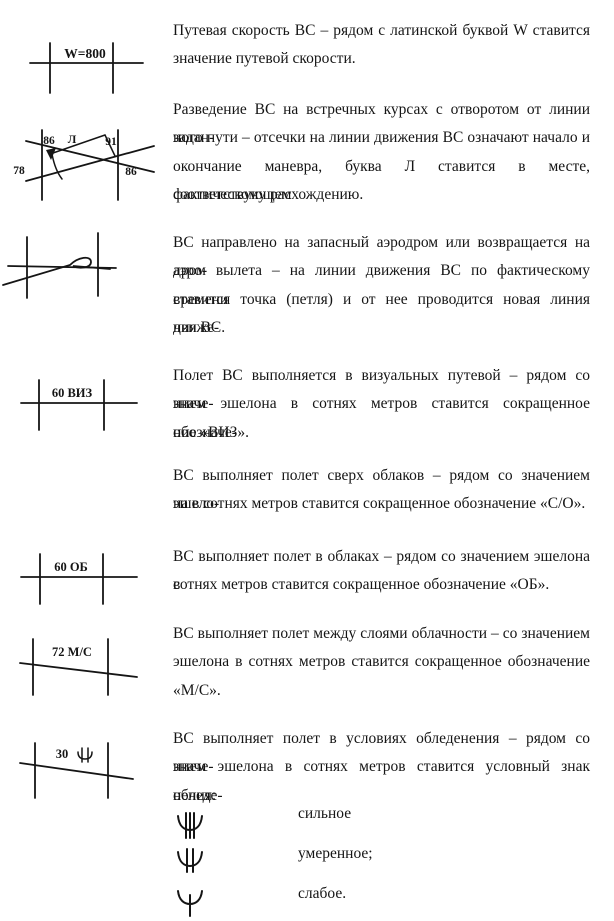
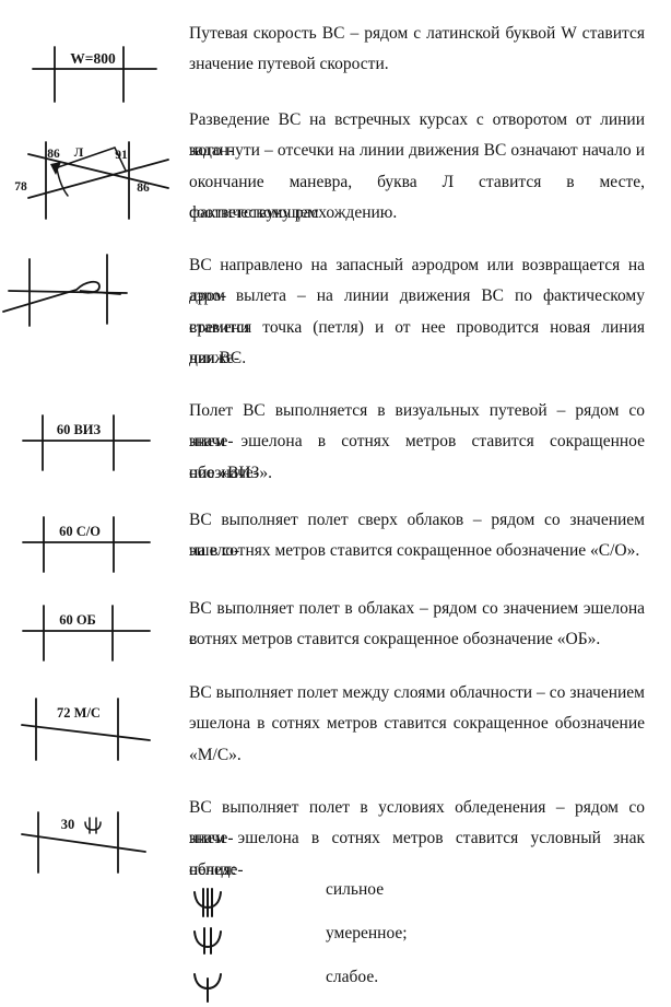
  W=800
  Путевая скорость ВС – рядом с латинской буквой W ставится
  значение путевой скорости.
  86
  Л
  91
  78
  86
  Разведение ВС на встречных курсах с отворотом от линии задан-
  ного пути – отсечки на линии движения ВС означают начало и
  окончание маневра, буква Л ставится в месте, соответствующем
  фактическому расхождению.
  ВС направлено на запасный аэродром или возвращается на аэро-
  дром вылета – на линии движения ВС по фактическому времени
  ставится точка (петля) и от нее проводится новая линия движе-
  ния ВС.
  60 ВИЗ
  Полет ВС выполняется в визуальных путевой – рядом со значе-
  нием эшелона в сотнях метров ставится сокращенное обозначе-
  ние «ВИЗ».
+ 60 С/О
  ВС выполняет полет сверх облаков – рядом со значением эшело-
  на в сотнях метров ставится сокращенное обозначение «С/О».
  60 ОБ
  ВС выполняет полет в облаках – рядом со значением эшелона в
  сотнях метров ставится сокращенное обозначение «ОБ».
  72 М/С
  ВС выполняет полет между слоями облачности – со значением
  эшелона в сотнях метров ставится сокращенное обозначение
  «М/С».
  30
  ВС выполняет полет в условиях обледенения – рядом со значе-
  нием эшелона в сотнях метров ставится условный знак обледе-
  нения:
  сильное
  умеренное;
  слабое.
